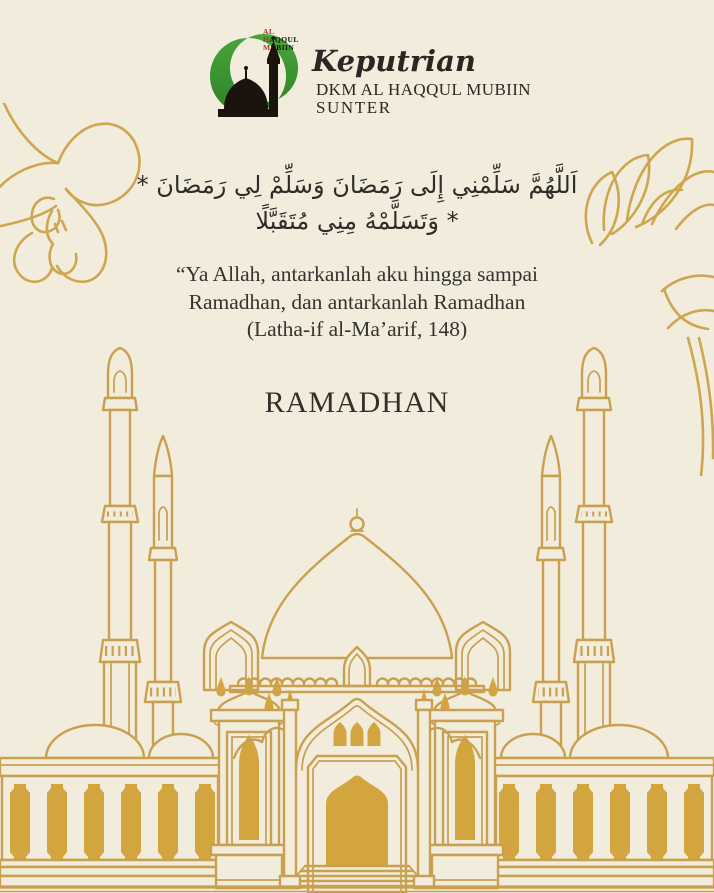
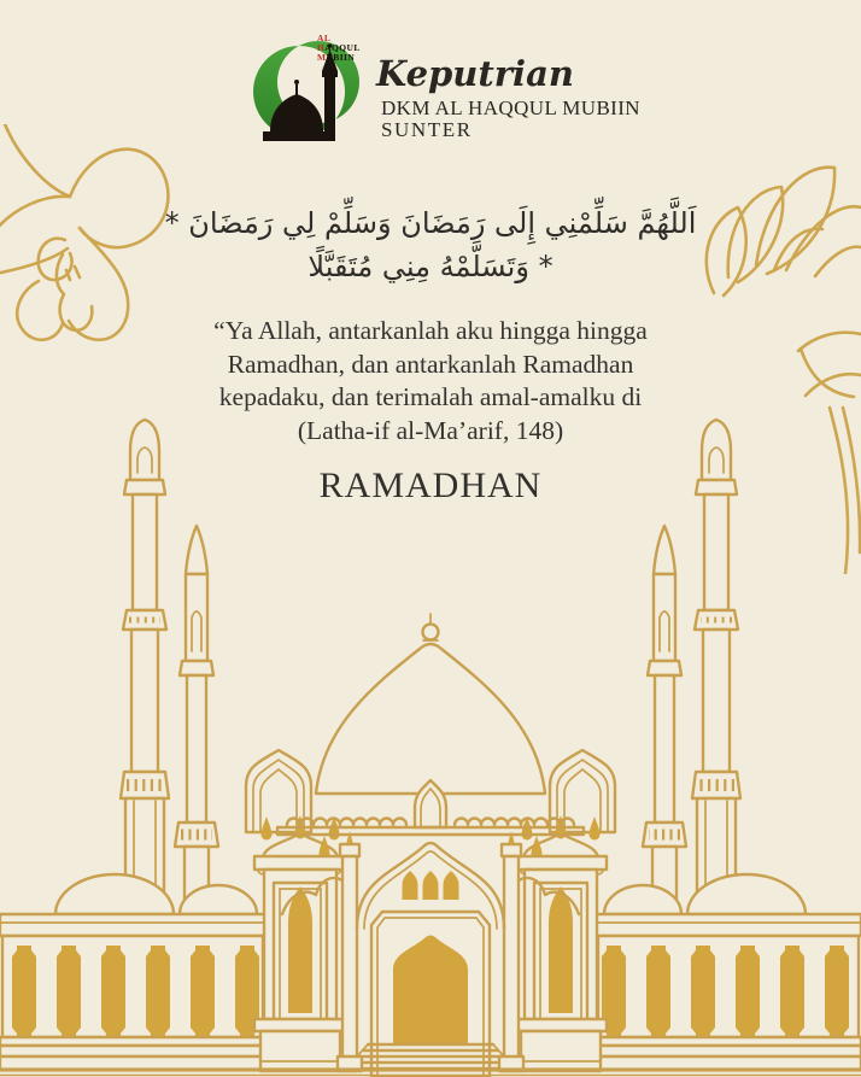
  AL
  HAQQUL
  MUBIIN
  Keputrian
  DKM AL HAQQUL MUBIIN
  SUNTER
  اَللَّهُمَّ سَلِّمْنِي إِلَى رَمَضَانَ وَسَلِّمْ لِي رَمَضَانَ *
  * وَتَسَلَّمْهُ مِنِي مُتَقَبَّلًا
- “Ya Allah, antarkanlah aku hingga sampai
+ “Ya Allah, antarkanlah aku hingga hingga
  Ramadhan, dan antarkanlah Ramadhan
+ kepadaku, dan terimalah amal-amalku di
  (Latha-if al-Ma’arif, 148)
  RAMADHAN
